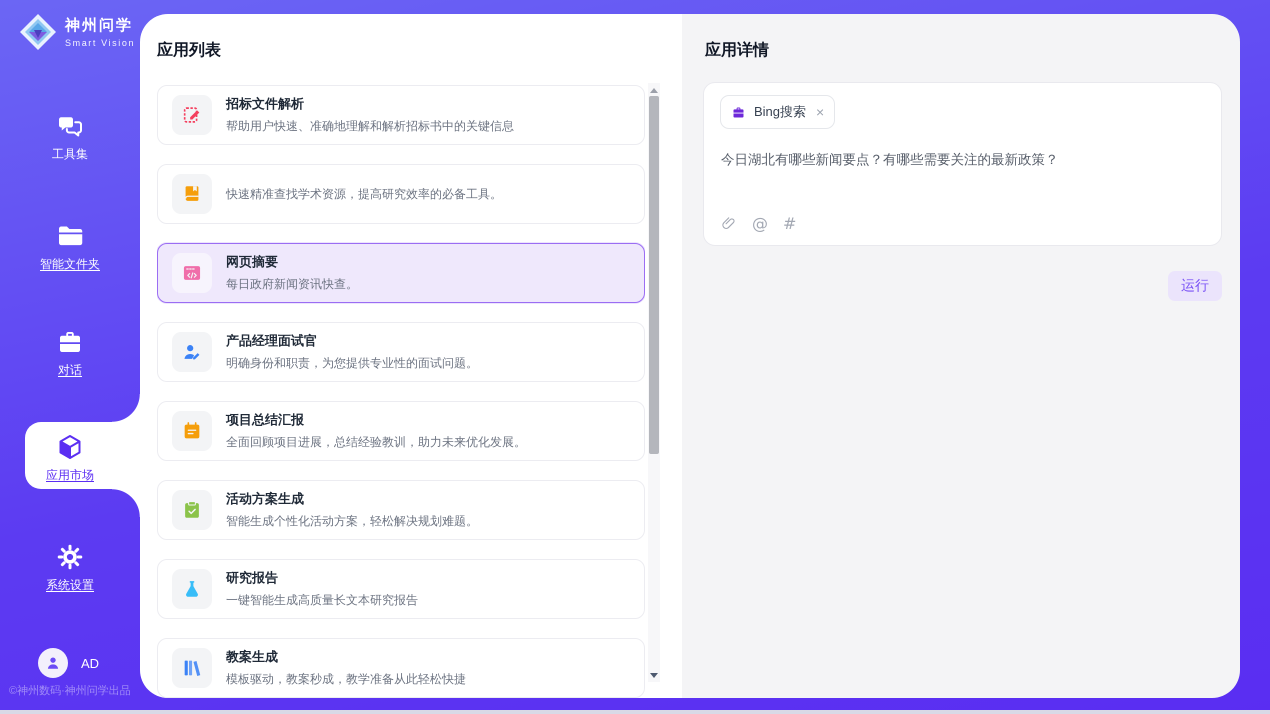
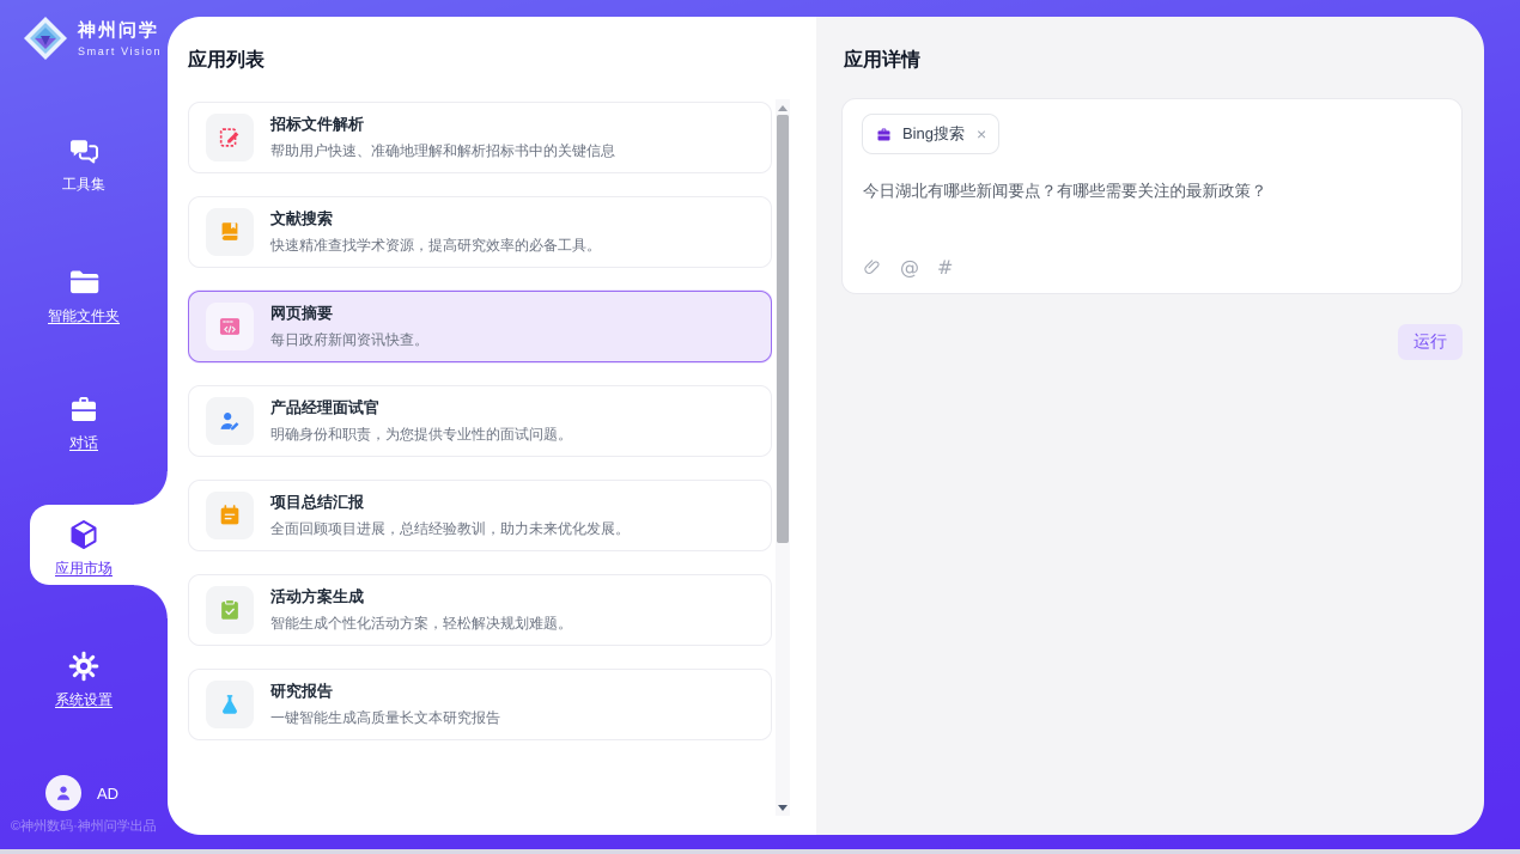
  神州问学
  Smart Vision
  工具集
  智能文件夹
  对话
  应用市场
  系统设置
  AD
  ©神州数码·神州问学出品
  应用列表
  招标文件解析
  帮助用户快速、准确地理解和解析招标书中的关键信息
+ 文献搜索
  快速精准查找学术资源，提高研究效率的必备工具。
  网页摘要
  每日政府新闻资讯快查。
  产品经理面试官
  明确身份和职责，为您提供专业性的面试问题。
  项目总结汇报
  全面回顾项目进展，总结经验教训，助力未来优化发展。
  活动方案生成
  智能生成个性化活动方案，轻松解决规划难题。
  研究报告
  一键智能生成高质量长文本研究报告
- 教案生成
- 模板驱动，教案秒成，教学准备从此轻松快捷
  应用详情
  Bing搜索
  ×
  今日湖北有哪些新闻要点？有哪些需要关注的最新政策？
  @
  #
  运行
